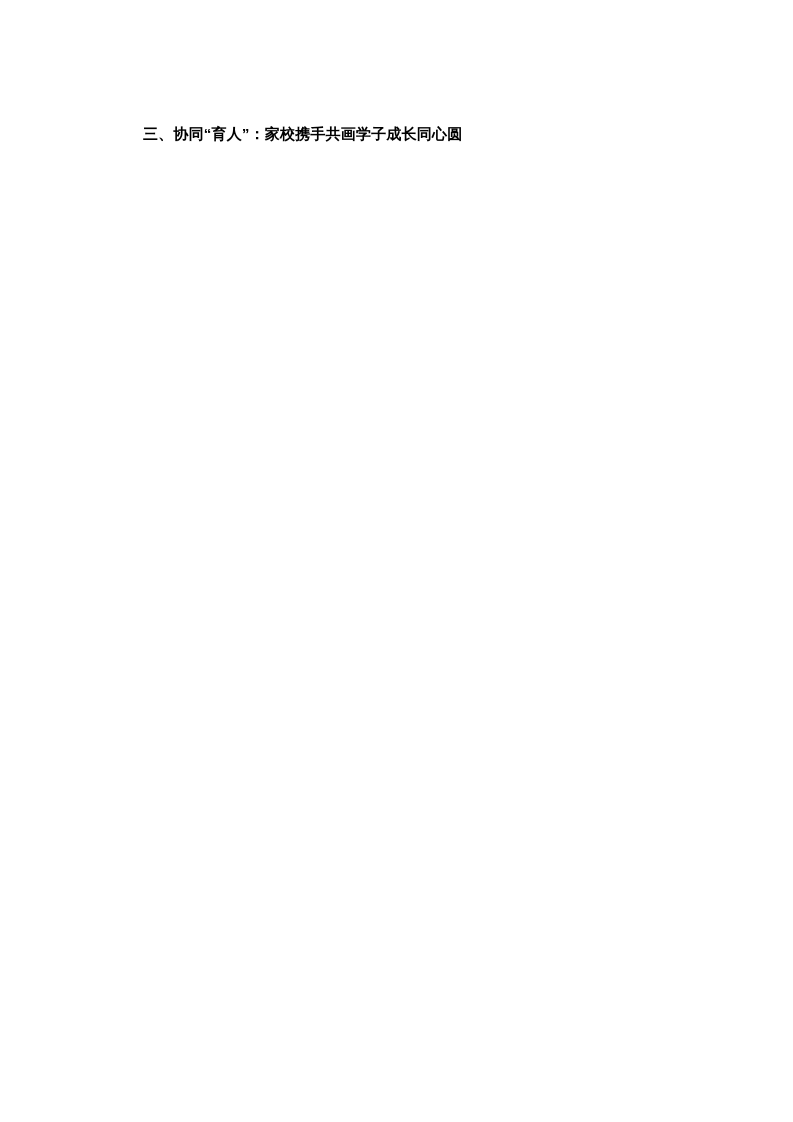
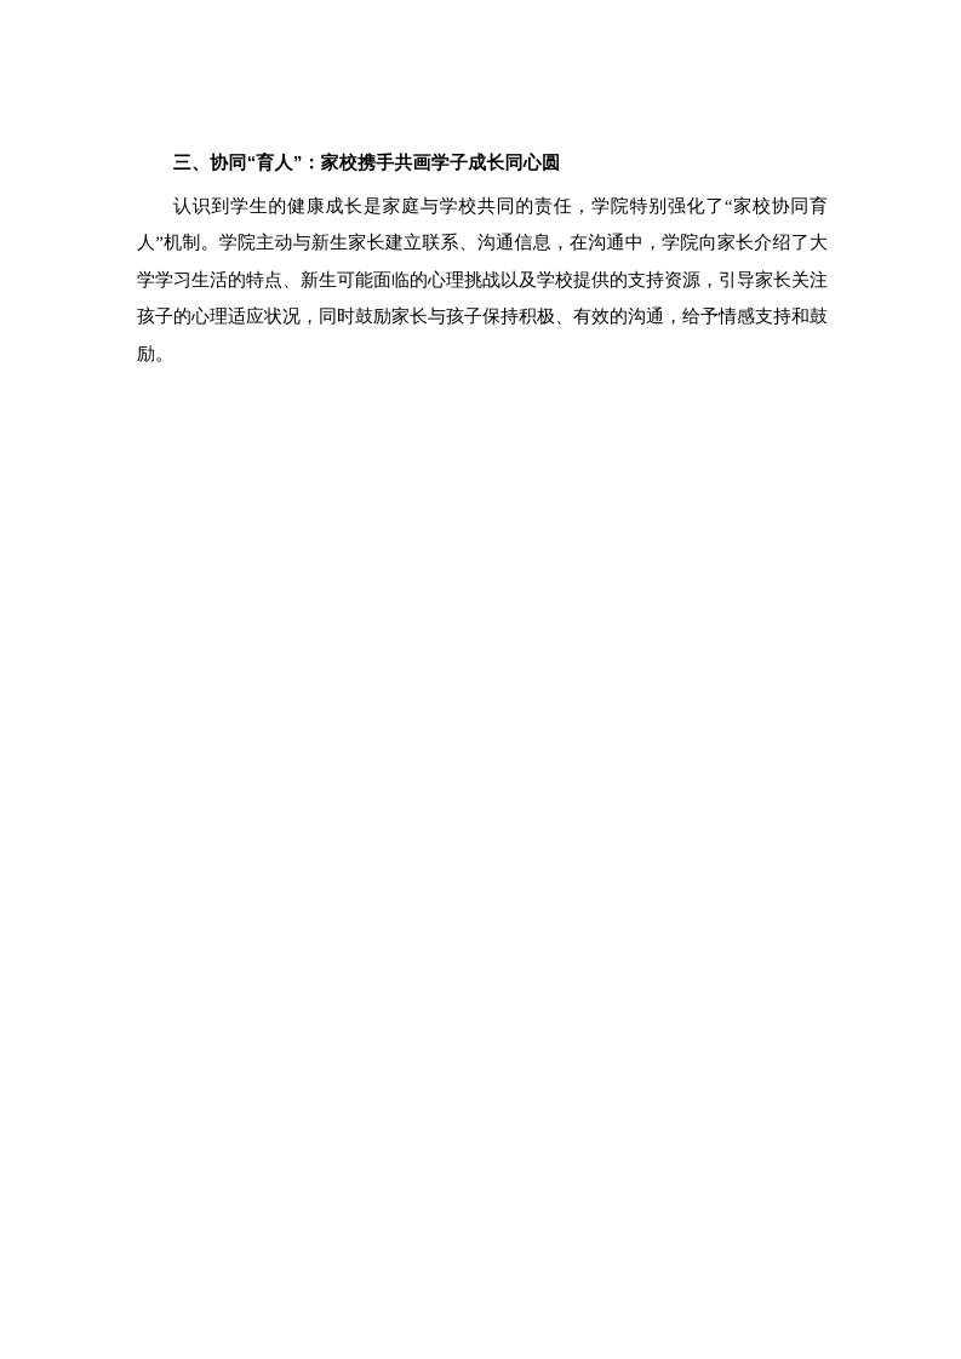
  三、协同“育人”：家校携手共画学子成长同心圆
+ 认识到学生的健康成长是家庭与学校共同的责任，学院特别强化了“家校协同育人”机制。学院主动与新生家长建立联系、沟通信息，在沟通中，学院向家长介绍了大学学习生活的特点、新生可能面临的心理挑战以及学校提供的支持资源，引导家长关注孩子的心理适应状况，同时鼓励家长与孩子保持积极、有效的沟通，给予情感支持和鼓励。
